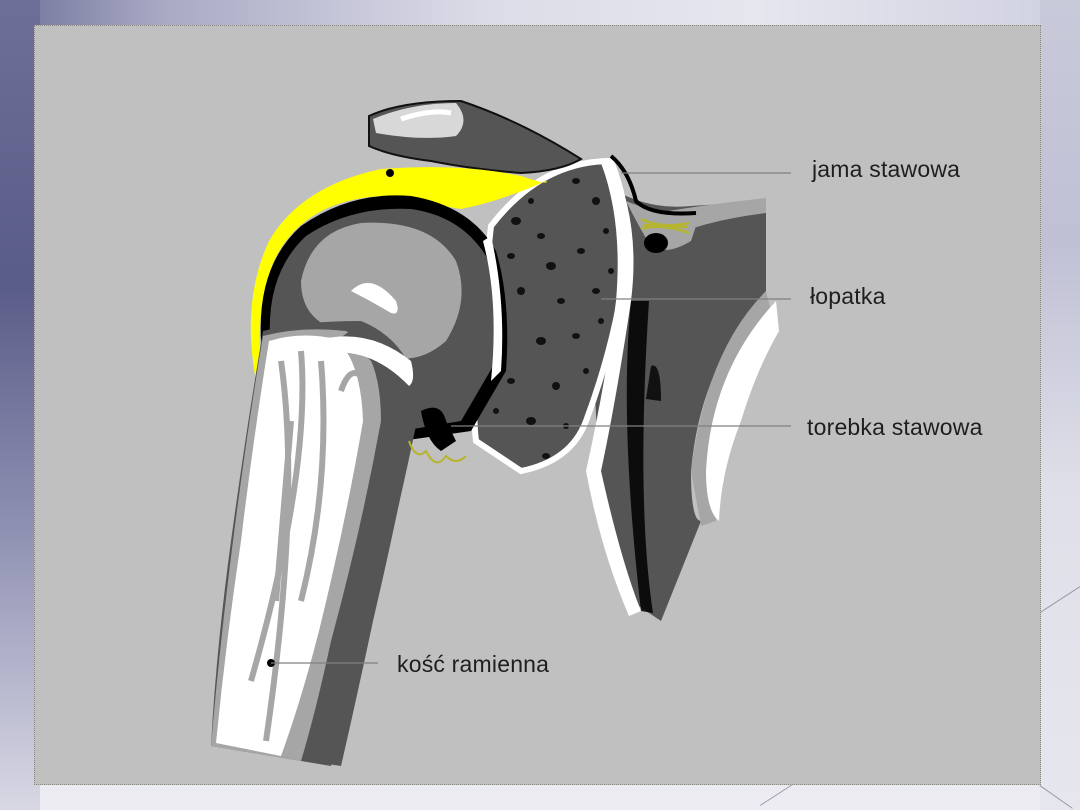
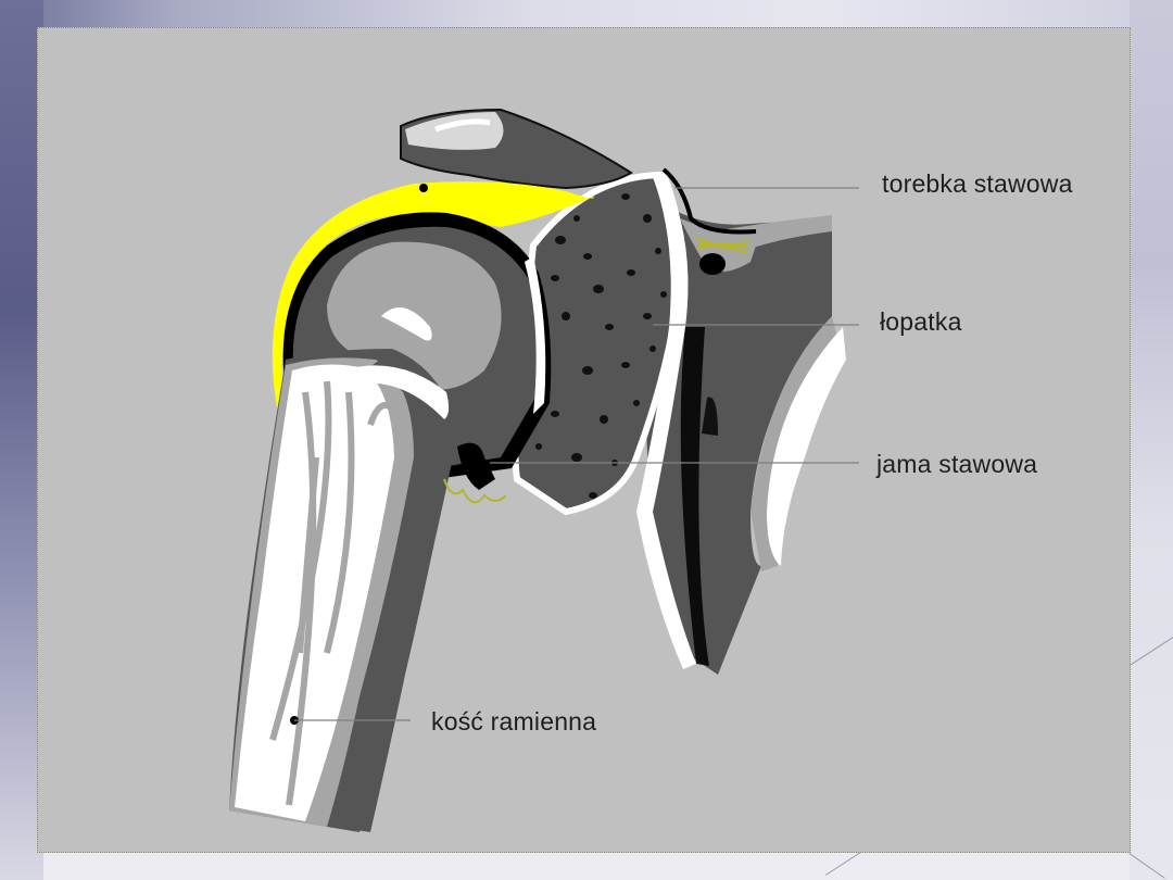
- jama stawowa
+ torebka stawowa
  łopatka
- torebka stawowa
+ jama stawowa
  kość ramienna
